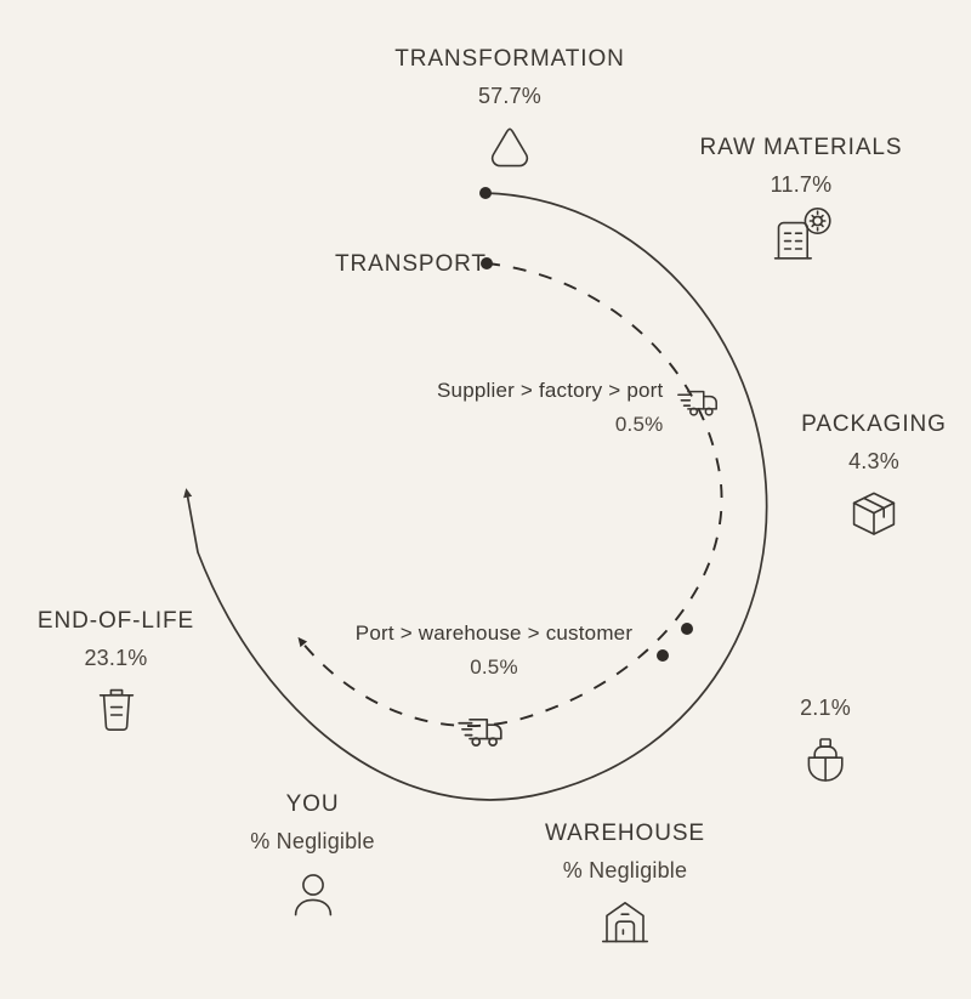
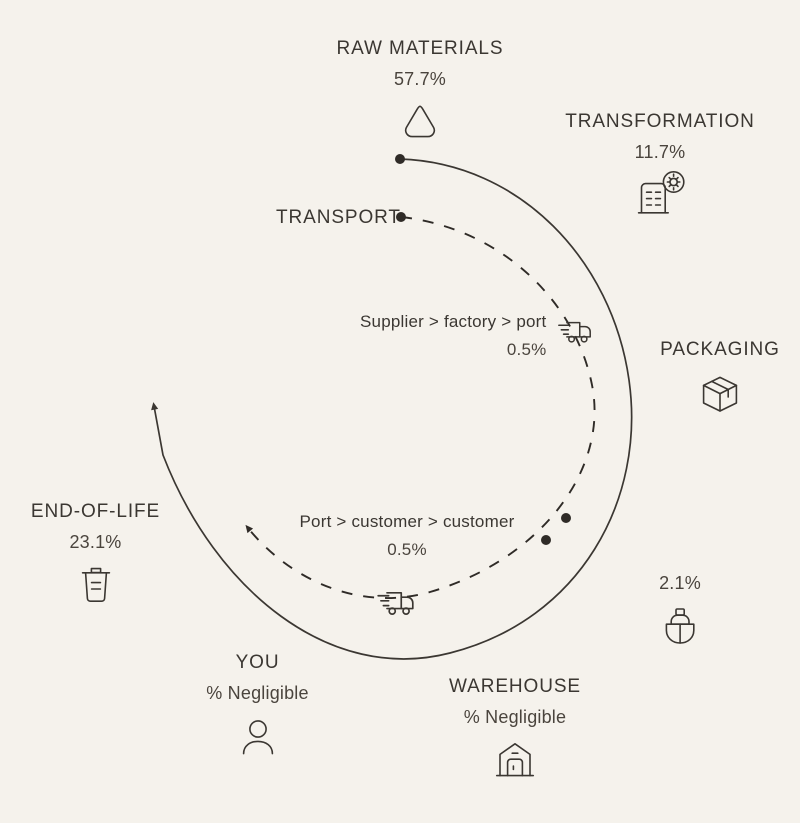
- TRANSFORMATION
+ RAW MATERIALS
  57.7%
- RAW MATERIALS
+ TRANSFORMATION
  11.7%
  PACKAGING
- 4.3%
  2.1%
  WAREHOUSE
  % Negligible
  YOU
  % Negligible
  END-OF-LIFE
  23.1%
  TRANSPORT
  Supplier > factory > port
  0.5%
- Port > warehouse > customer
+ Port > customer > customer
  0.5%
